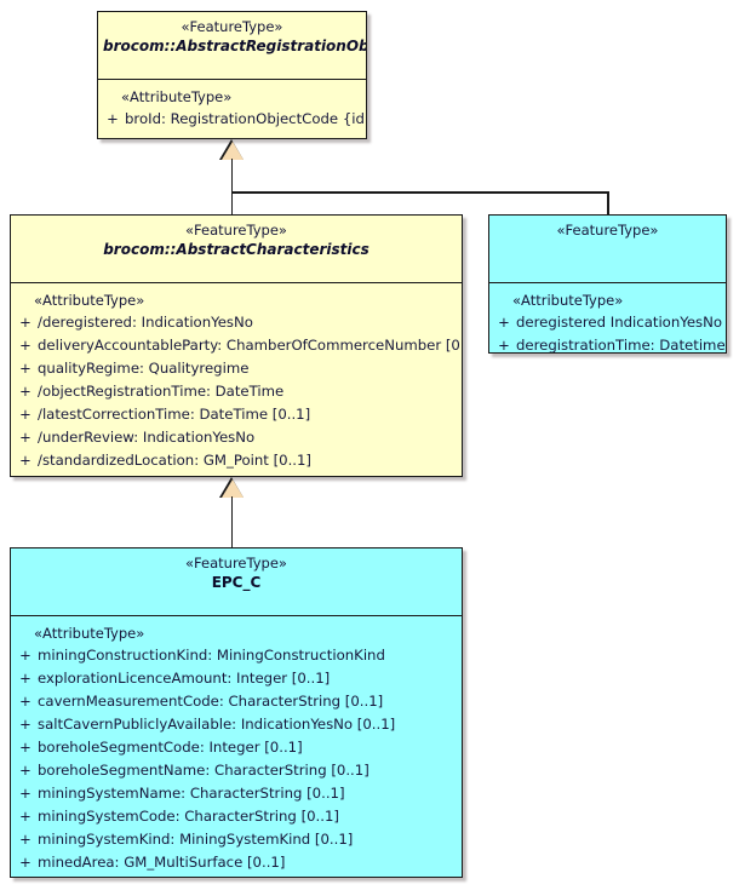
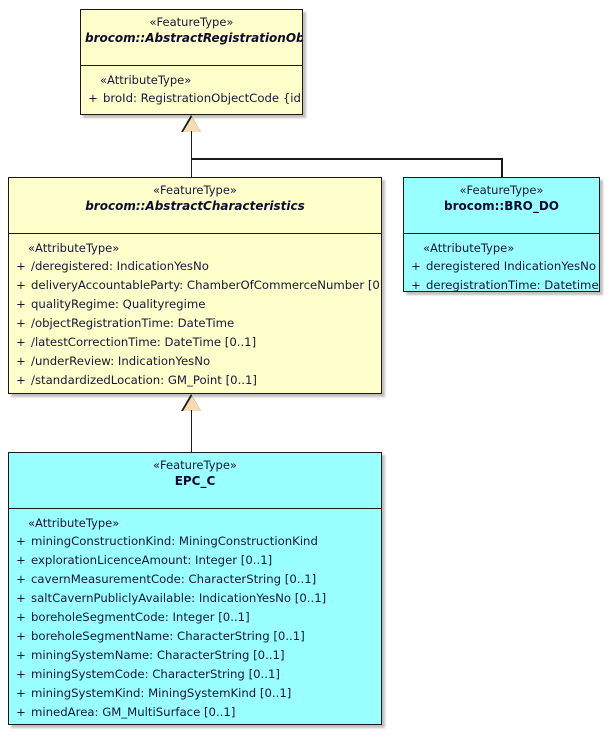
  «FeatureType»
  brocom::AbstractRegistrationOb
  «AttributeType»
  +
  broId: RegistrationObjectCode {id
  «FeatureType»
  brocom::AbstractCharacteristics
  «AttributeType»
  +
  /deregistered: IndicationYesNo
  +
  deliveryAccountableParty: ChamberOfCommerceNumber [0
  +
  qualityRegime: Qualityregime
  +
  /objectRegistrationTime: DateTime
  +
  /latestCorrectionTime: DateTime [0..1]
  +
  /underReview: IndicationYesNo
  +
  /standardizedLocation: GM_Point [0..1]
  «FeatureType»
+ brocom::BRO_DO
  «AttributeType»
  +
  deregistered IndicationYesNo
  +
  deregistrationTime: Datetime
  «FeatureType»
  EPC_C
  «AttributeType»
  +
  miningConstructionKind: MiningConstructionKind
  +
  explorationLicenceAmount: Integer [0..1]
  +
  cavernMeasurementCode: CharacterString [0..1]
  +
  saltCavernPubliclyAvailable: IndicationYesNo [0..1]
  +
  boreholeSegmentCode: Integer [0..1]
  +
  boreholeSegmentName: CharacterString [0..1]
  +
  miningSystemName: CharacterString [0..1]
  +
  miningSystemCode: CharacterString [0..1]
  +
  miningSystemKind: MiningSystemKind [0..1]
  +
  minedArea: GM_MultiSurface [0..1]
